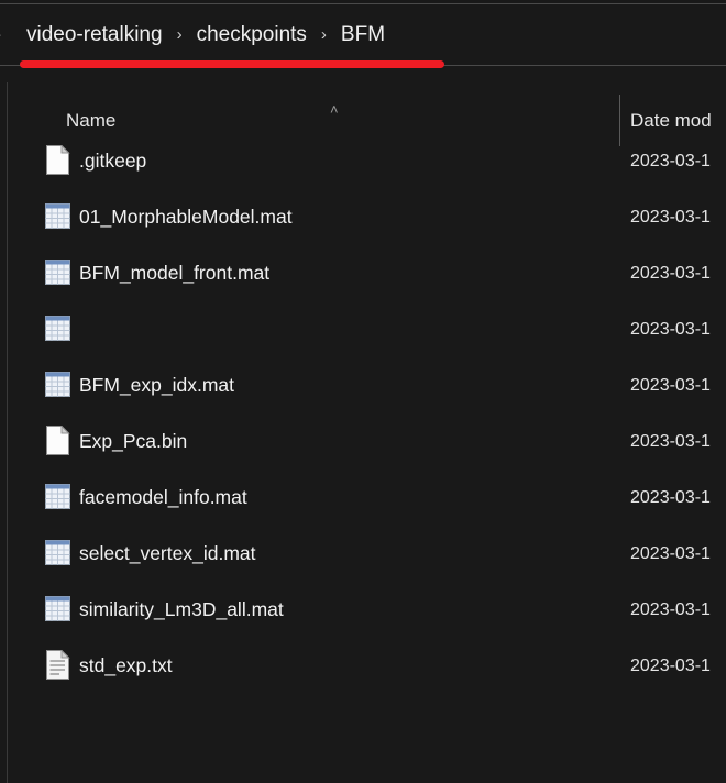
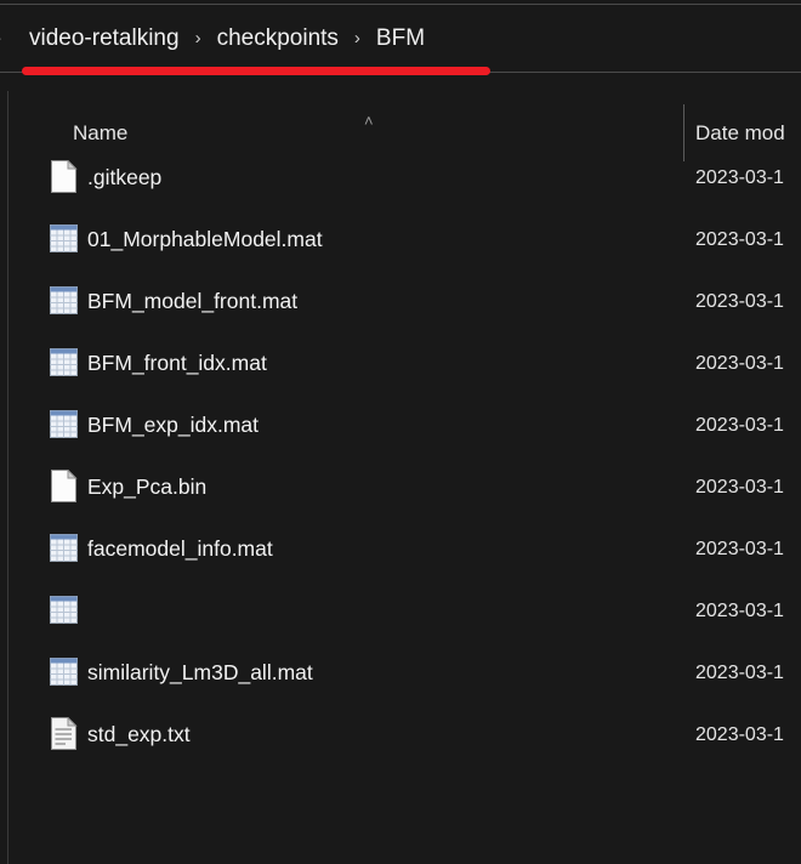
  video-retalking
  ›
  checkpoints
  ›
  BFM
  Name
  ˄
  Date mod
  .gitkeep
  2023-03-1
  01_MorphableModel.mat
  2023-03-1
  BFM_model_front.mat
  2023-03-1
+ BFM_front_idx.mat
  2023-03-1
  BFM_exp_idx.mat
  2023-03-1
  Exp_Pca.bin
  2023-03-1
  facemodel_info.mat
  2023-03-1
- select_vertex_id.mat
  2023-03-1
  similarity_Lm3D_all.mat
  2023-03-1
  std_exp.txt
  2023-03-1
